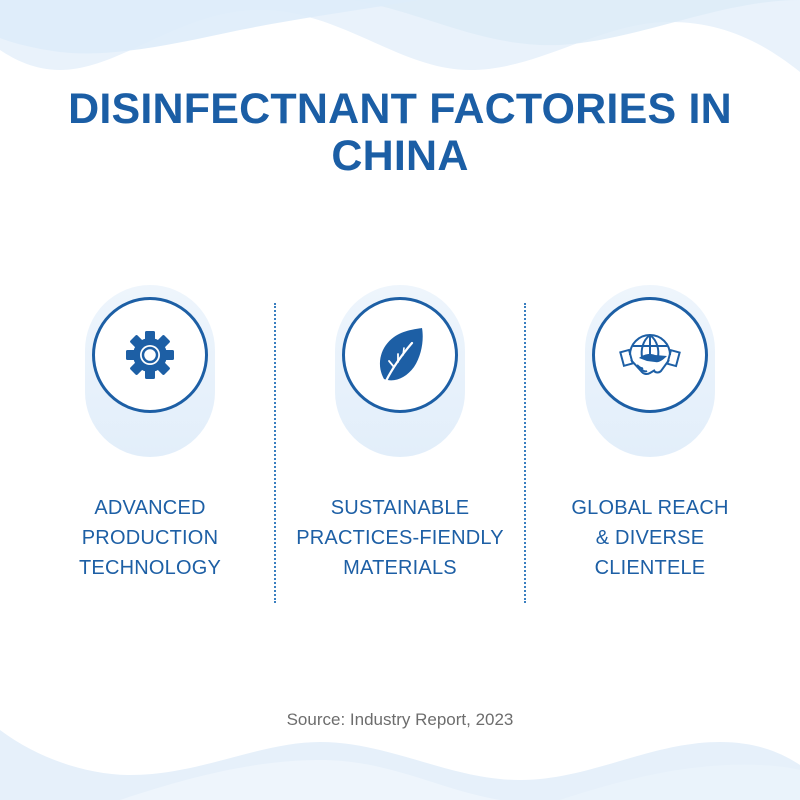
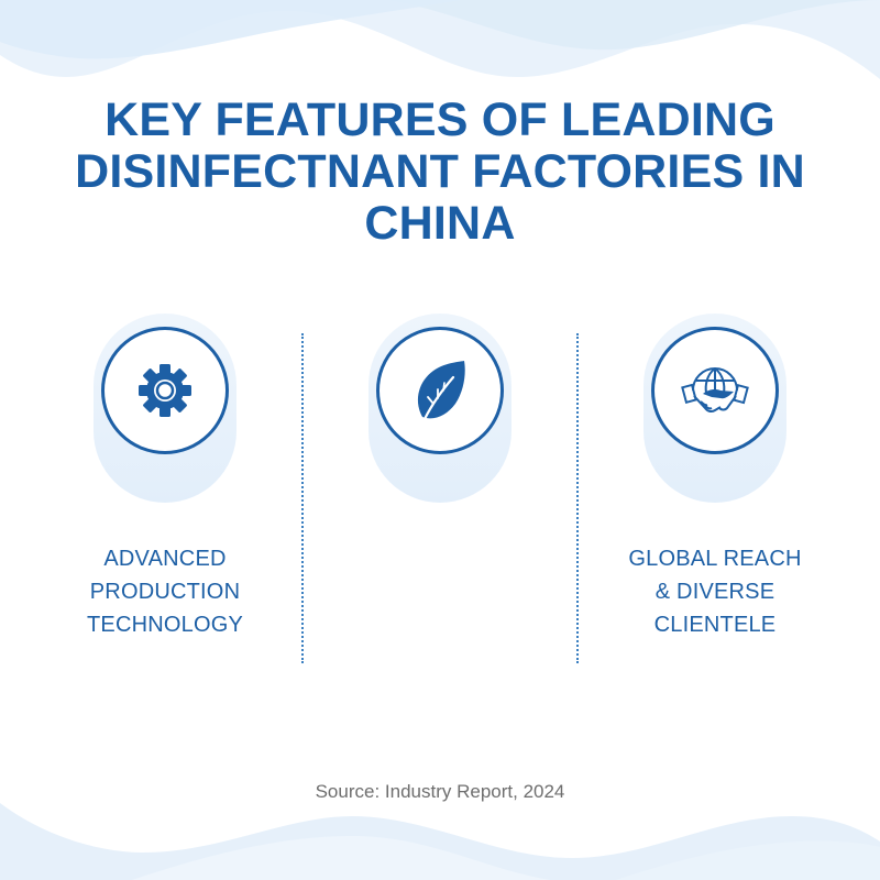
+ KEY FEATURES OF LEADING
  DISINFECTNANT FACTORIES IN
  CHINA
  ADVANCED
  PRODUCTION
  TECHNOLOGY
- SUSTAINABLE
- PRACTICES-FIENDLY
- MATERIALS
  GLOBAL REACH
  & DIVERSE
  CLIENTELE
- Source: Industry Report, 2023
+ Source: Industry Report, 2024
